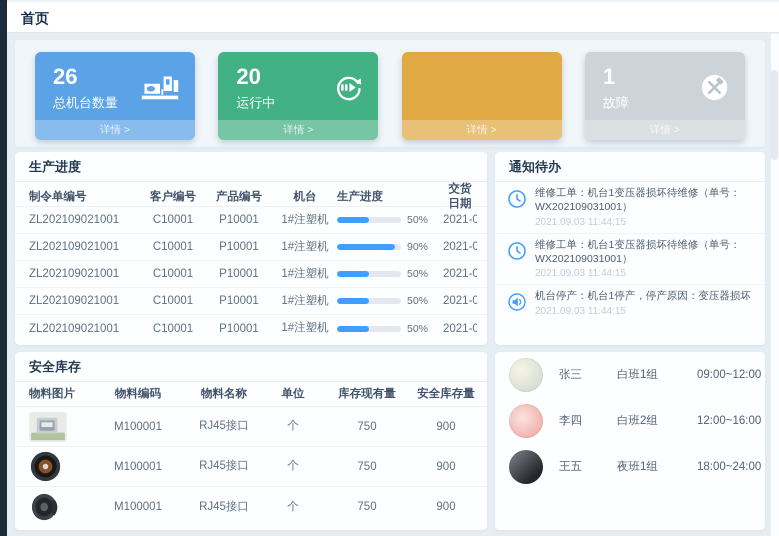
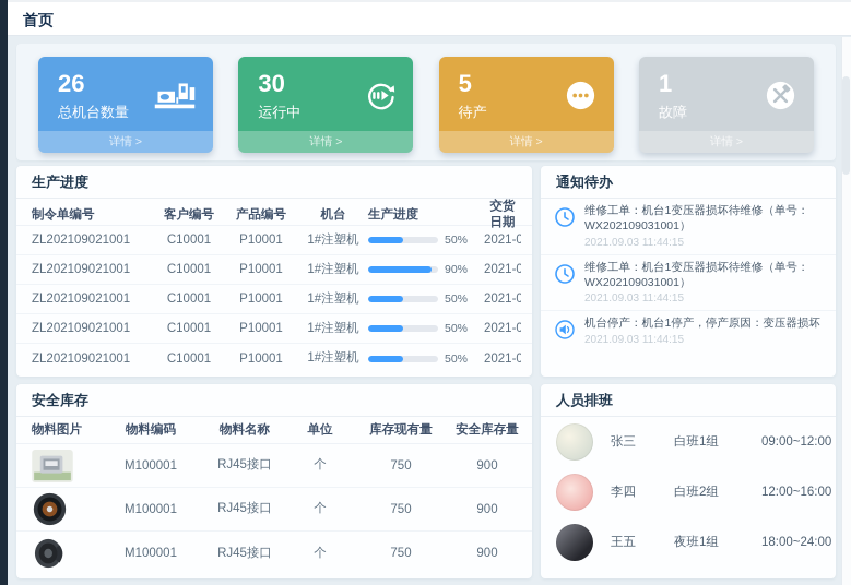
  首页
  26
  总机台数量
  详情 >
- 20
+ 30
  运行中
  详情 >
+ 5
+ 待产
  详情 >
  1
  故障
  详情 >
  生产进度
  制令单编号
  客户编号
  产品编号
  机台
  生产进度
  交货日期
  ZL202109021001
  C10001
  P10001
  1#注塑机
  50%
  ZL202109021001
  C10001
  P10001
  1#注塑机
  90%
  ZL202109021001
  C10001
  P10001
  1#注塑机
  50%
  ZL202109021001
  C10001
  P10001
  1#注塑机
  50%
  ZL202109021001
  C10001
  P10001
  1#注塑机
  50%
  通知待办
  维修工单：机台1变压器损坏待维修（单号：WX202109031001）
  2021.09.03 11:44:15
  维修工单：机台1变压器损坏待维修（单号：WX202109031001）
  2021.09.03 11:44:15
  机台停产：机台1停产，停产原因：变压器损坏
  2021.09.03 11:44:15
  安全库存
  物料图片
  物料编码
  物料名称
  单位
  库存现有量
  安全库存量
  M100001
  RJ45接口
  个
  750
  900
  M100001
  RJ45接口
  个
  750
  900
  M100001
  RJ45接口
  个
  750
  900
+ 人员排班
  张三
  白班1组
  09:00~12:00
  李四
  白班2组
  12:00~16:00
  王五
  夜班1组
  18:00~24:00
